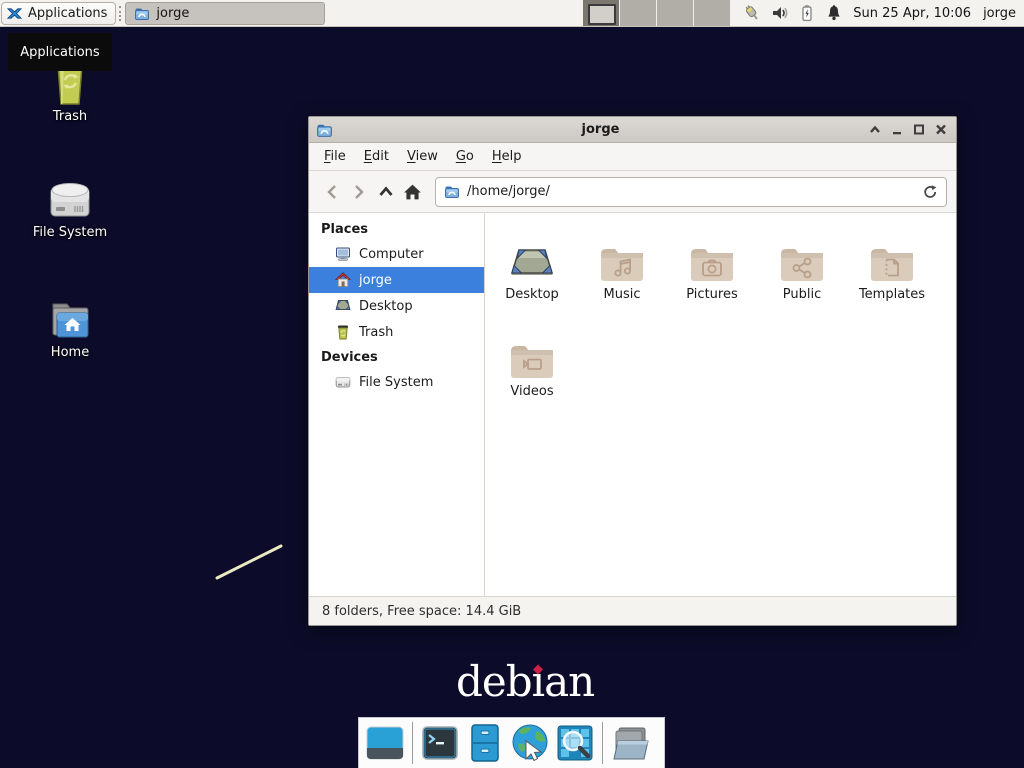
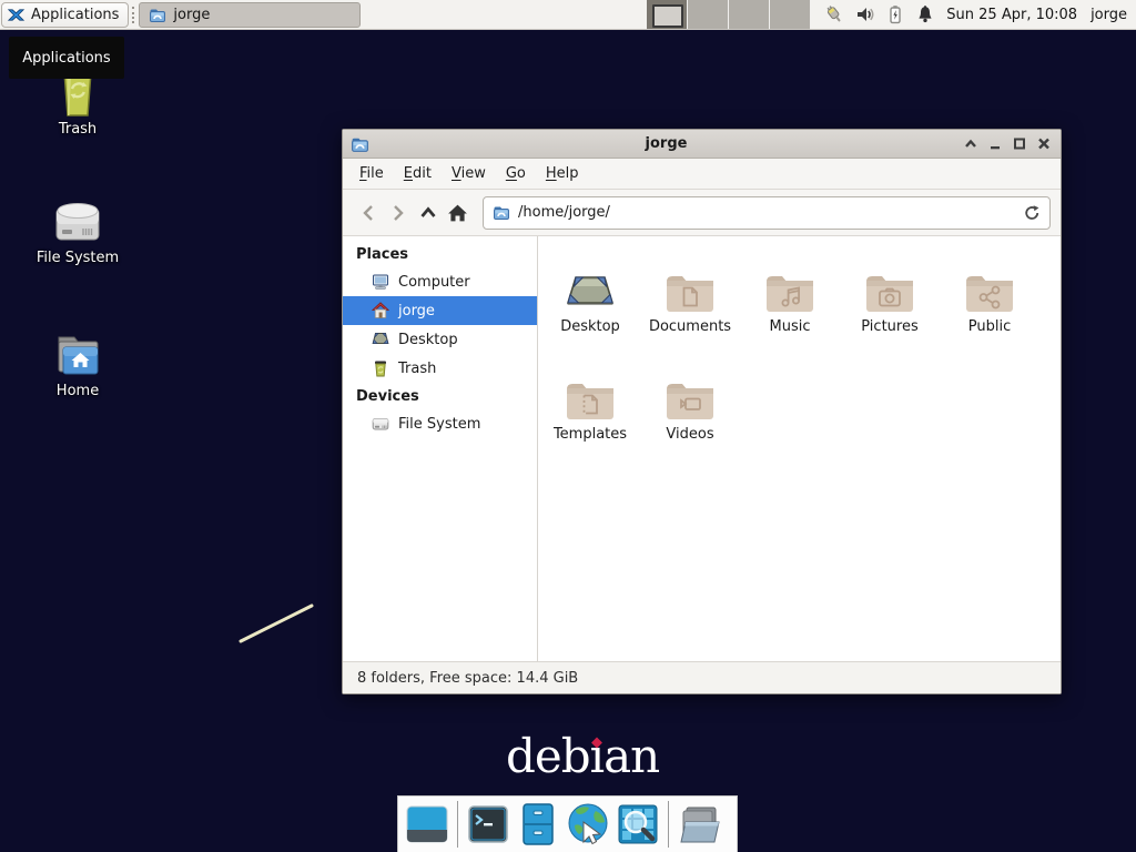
  Applications
  jorge
- Sun 25 Apr, 10:06
+ Sun 25 Apr, 10:08
  jorge
  Applications
  Trash
  File System
  Home
  debıan
  jorge
  File
  Edit
  View
  Go
  Help
  /home/jorge/
  Places
  Computer
  jorge
  Desktop
  Trash
  Devices
  File System
  Desktop
+ Documents
  Music
  Pictures
  Public
  Templates
  Videos
  8 folders, Free space: 14.4 GiB
